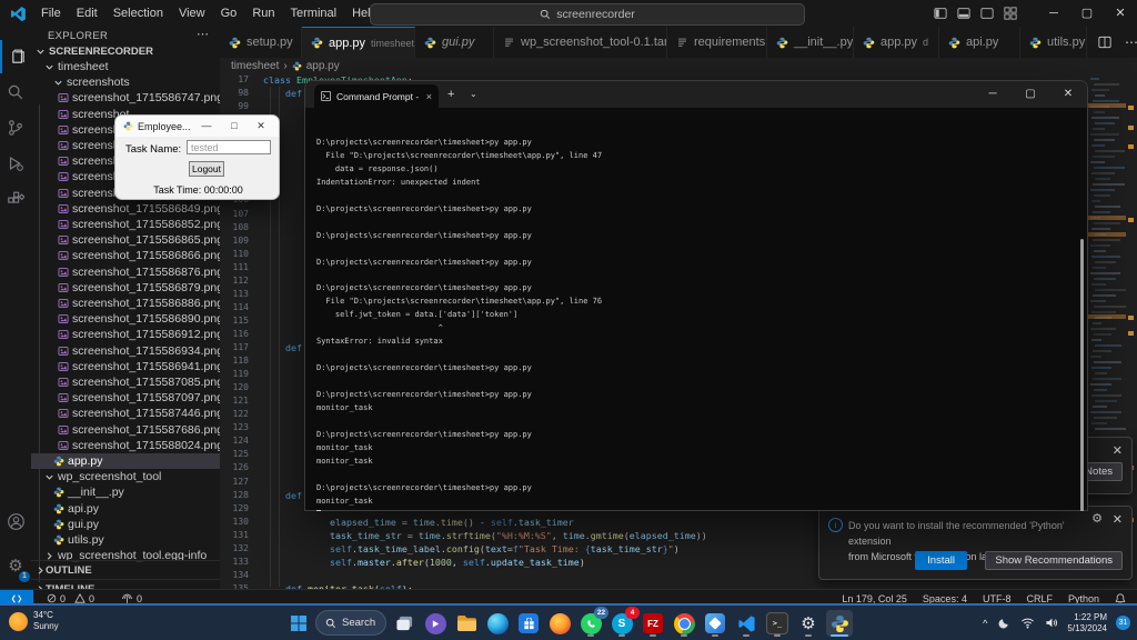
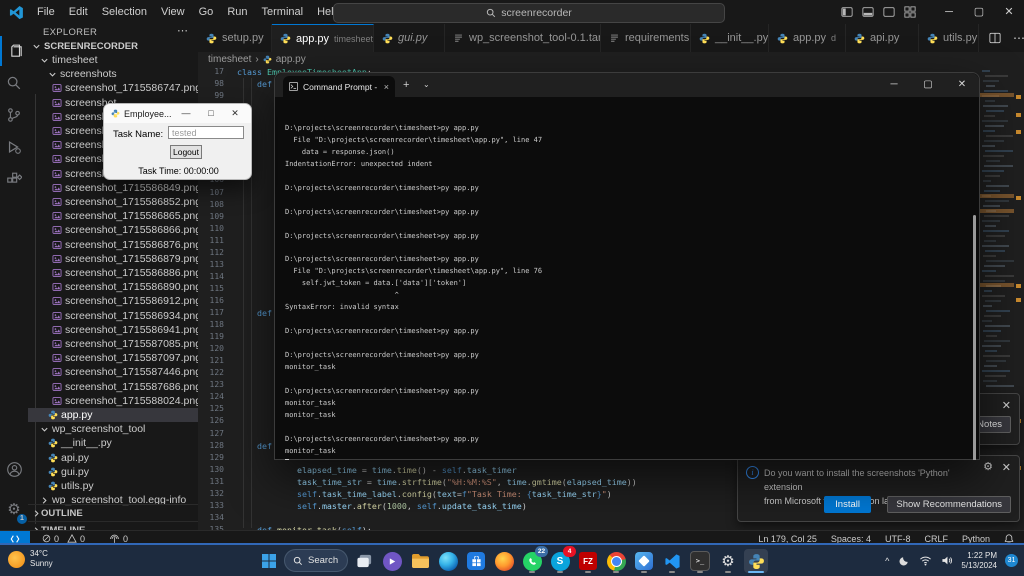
  File
  Edit
  Selection
  View
  Go
  Run
  Terminal
  screenrecorder
  ─
  ▢
  ✕
  ⚙
  EXPLORER
  ⋯
  SCREENRECORDER
  timesheet
  screenshots
  screenshot_1715586747.pn
  screenshot_1715586849.pn
  screenshot_1715586852.pn
  screenshot_1715586865.pn
  screenshot_1715586866.pn
  screenshot_1715586876.pn
  screenshot_1715586879.pn
  screenshot_1715586886.pn
  screenshot_1715586890.pn
  screenshot_1715586912.pn
  screenshot_1715586934.pn
  screenshot_1715586941.pn
  screenshot_1715587085.pn
  screenshot_1715587097.pn
  screenshot_1715587446.pn
  screenshot_1715587686.pn
  screenshot_1715588024.pn
  app.py
  wp_screenshot_tool
  __init__.py
  api.py
  gui.py
  utils.py
  wp_screenshot_tool.egg-info
  OUTLINE
  setup.py
  app.py
  timesheet
  gui.py
  wp_screenshot_tool-0.1.tar
  requirements
  __init__.py
  app.py
  d
  api.py
  utils.py
  ⋯
  timesheet
  ›
  app.py
  17
  98
  def
  99
  107
  108
  109
  110
  111
  112
  113
  114
  115
  116
  117
  def
  118
  119
  120
  121
  122
  123
  124
  125
  126
  127
  128
  def
  129
  130
  elapsed_time = time.time() - self.task_timer
  131
  task_time_str = time.strftime("%H:%M:%S", time.gmtime(elapsed_time))
  132
  self.task_time_label.config(text=f"Task Time: {task_time_str}")
  133
  self.master.after(1000, self.update_task_time)
  134
  ✕
  Notes
  i
- Do you want to install the recommended 'Python' extension
+ Do you want to install the screenshots 'Python' extension
  ⚙
  ✕
  Install
  Show Recommendations
  ×
  +
  ⌄
  ─
  ▢
  ✕
  D:\projects\screenrecorder\timesheet>py app.py
  File "D:\projects\screenrecorder\timesheet\app.py", line 47
  data = response.json()
  IndentationError: unexpected indent
  D:\projects\screenrecorder\timesheet>py app.py
  D:\projects\screenrecorder\timesheet>py app.py
  D:\projects\screenrecorder\timesheet>py app.py
  File "D:\projects\screenrecorder\timesheet\app.py", line 76
  self.jwt_token = data.['data']['token']
  ^
  SyntaxError: invalid syntax
  D:\projects\screenrecorder\timesheet>py app.py
  D:\projects\screenrecorder\timesheet>py app.py
  monitor_task
  D:\projects\screenrecorder\timesheet>py app.py
  monitor_task
  monitor_task
  D:\projects\screenrecorder\timesheet>py app.py
  monitor_task
  Employee...
  —
  □
  ✕
  Task Name:
  tested
  Logout
  Task Time: 00:00:00
  0
  0
  0
  Ln 179, Col 25
  Spaces: 4
  UTF-8
  CRLF
  Python
  34°C
  Sunny
  Search
  S
  FZ
  >_
  ⚙
  ^
  1:22 PM
  5/13/2024
